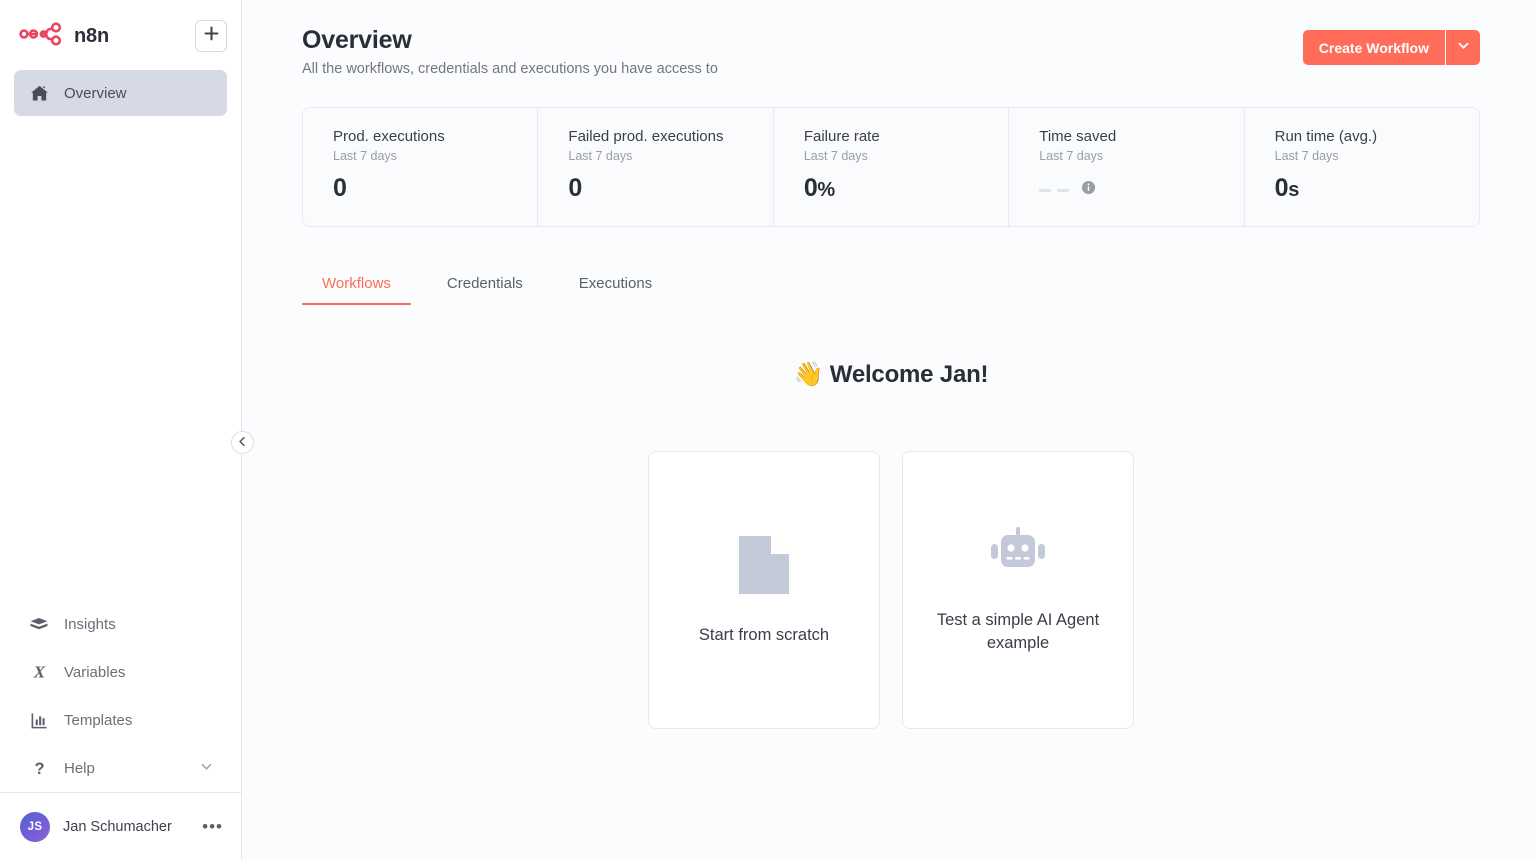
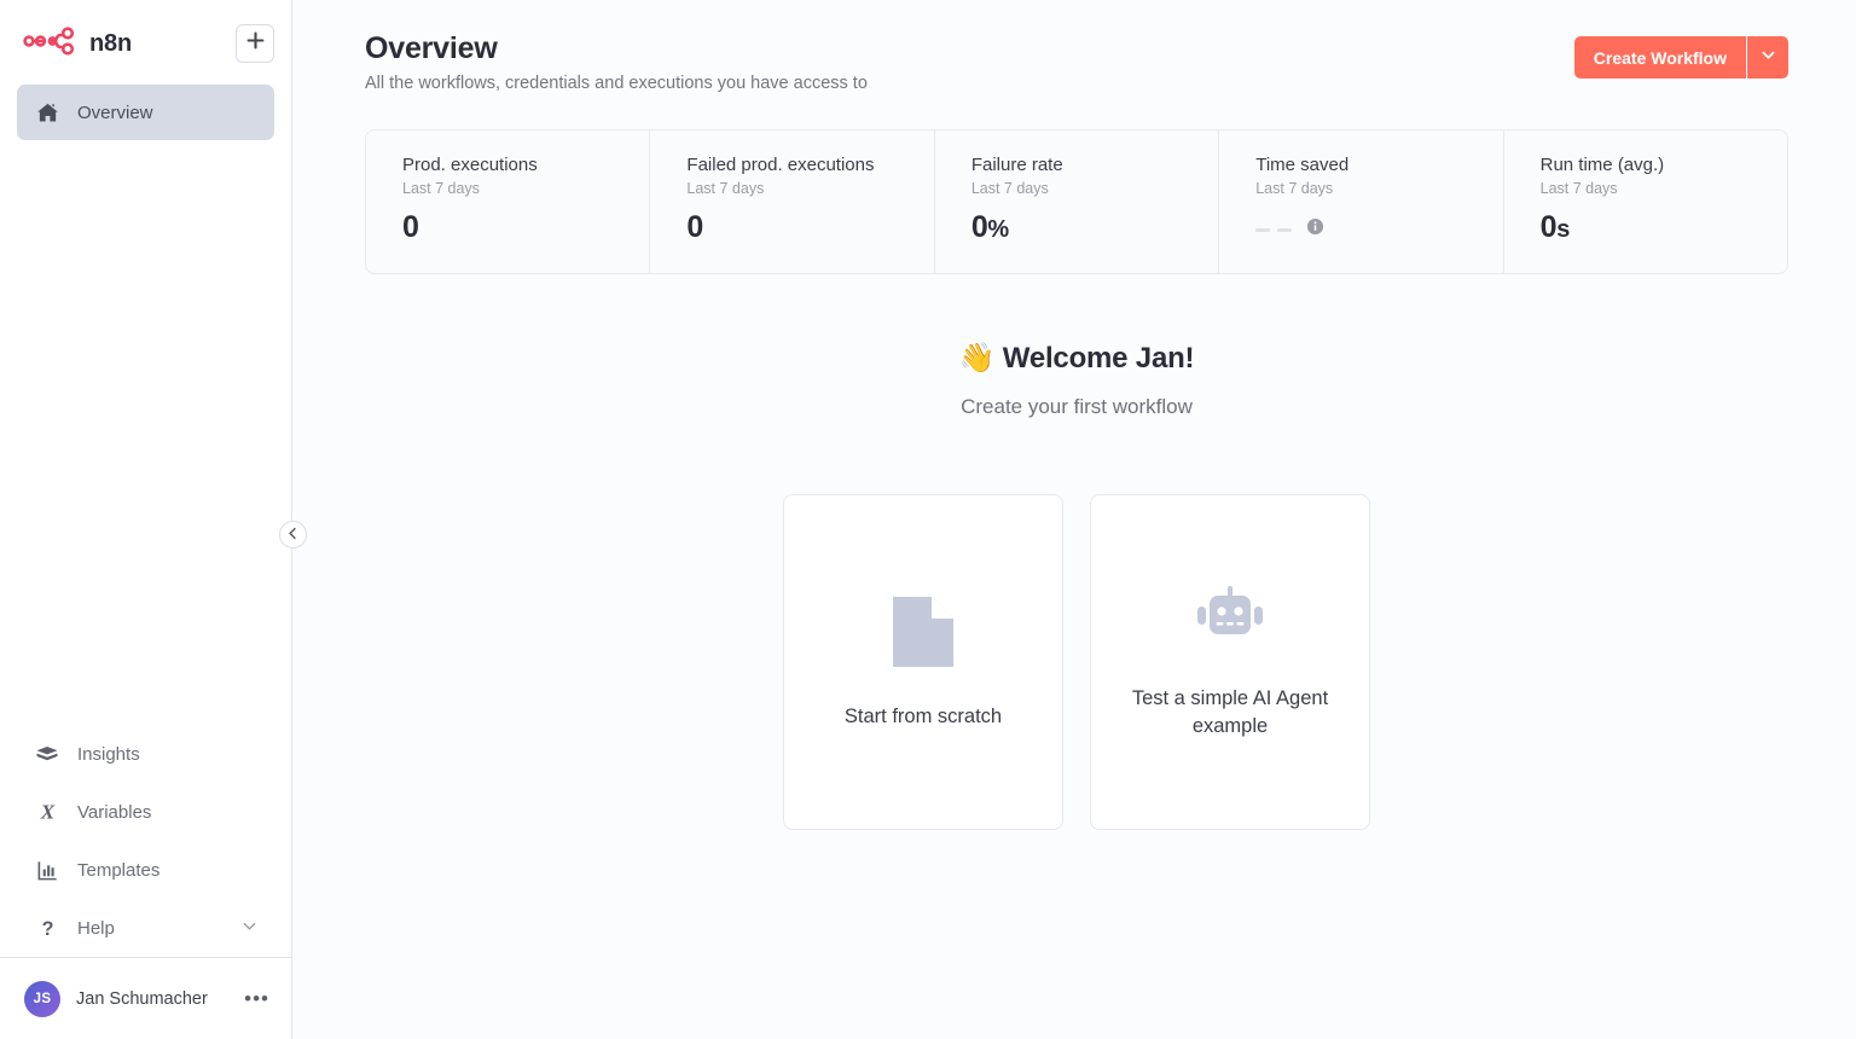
  n8n
  Overview
  Insights
  X
  Variables
  Templates
  ?
  Help
  JS
  Jan Schumacher
  •••
  Overview
  All the workflows, credentials and executions you have access to
  Create Workflow
  Prod. executions
  Last 7 days
  0
  Failed prod. executions
  Last 7 days
  0
  Failure rate
  Last 7 days
  0%
  Time saved
  Last 7 days
  Run time (avg.)
  Last 7 days
  0s
- Workflows
- Credentials
- Executions
  👋 Welcome Jan!
+ Create your first workflow
  Start from scratch
  Test a simple AI Agent example
